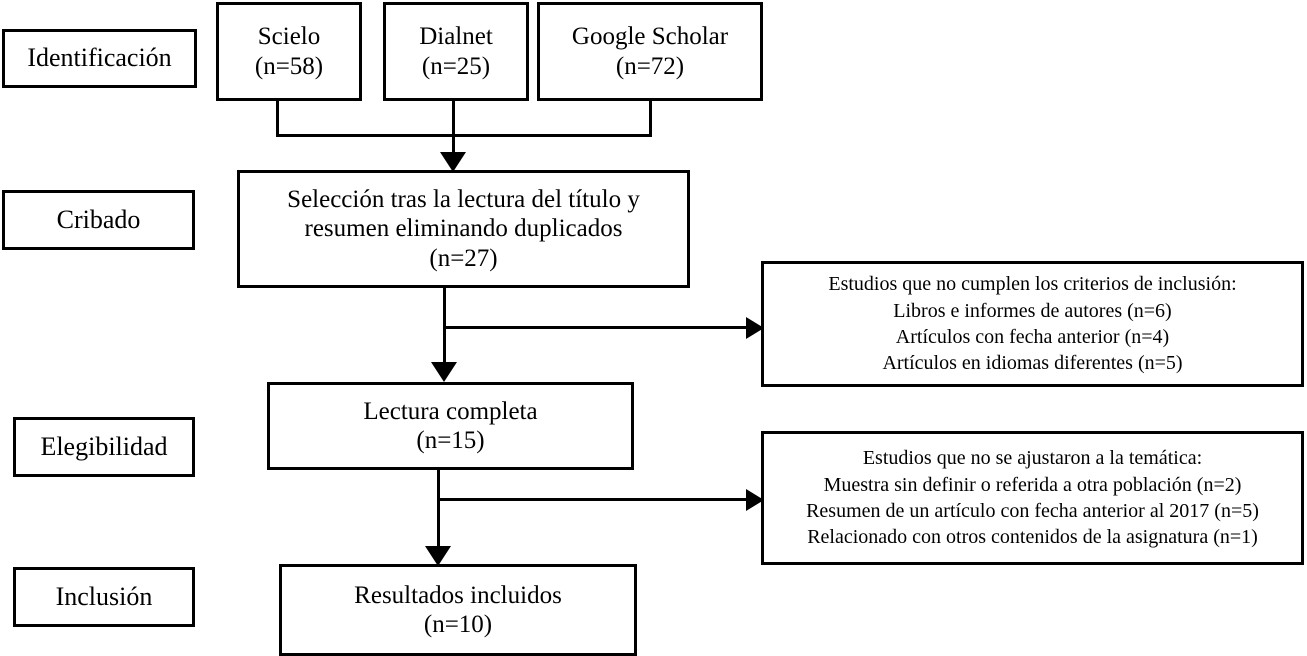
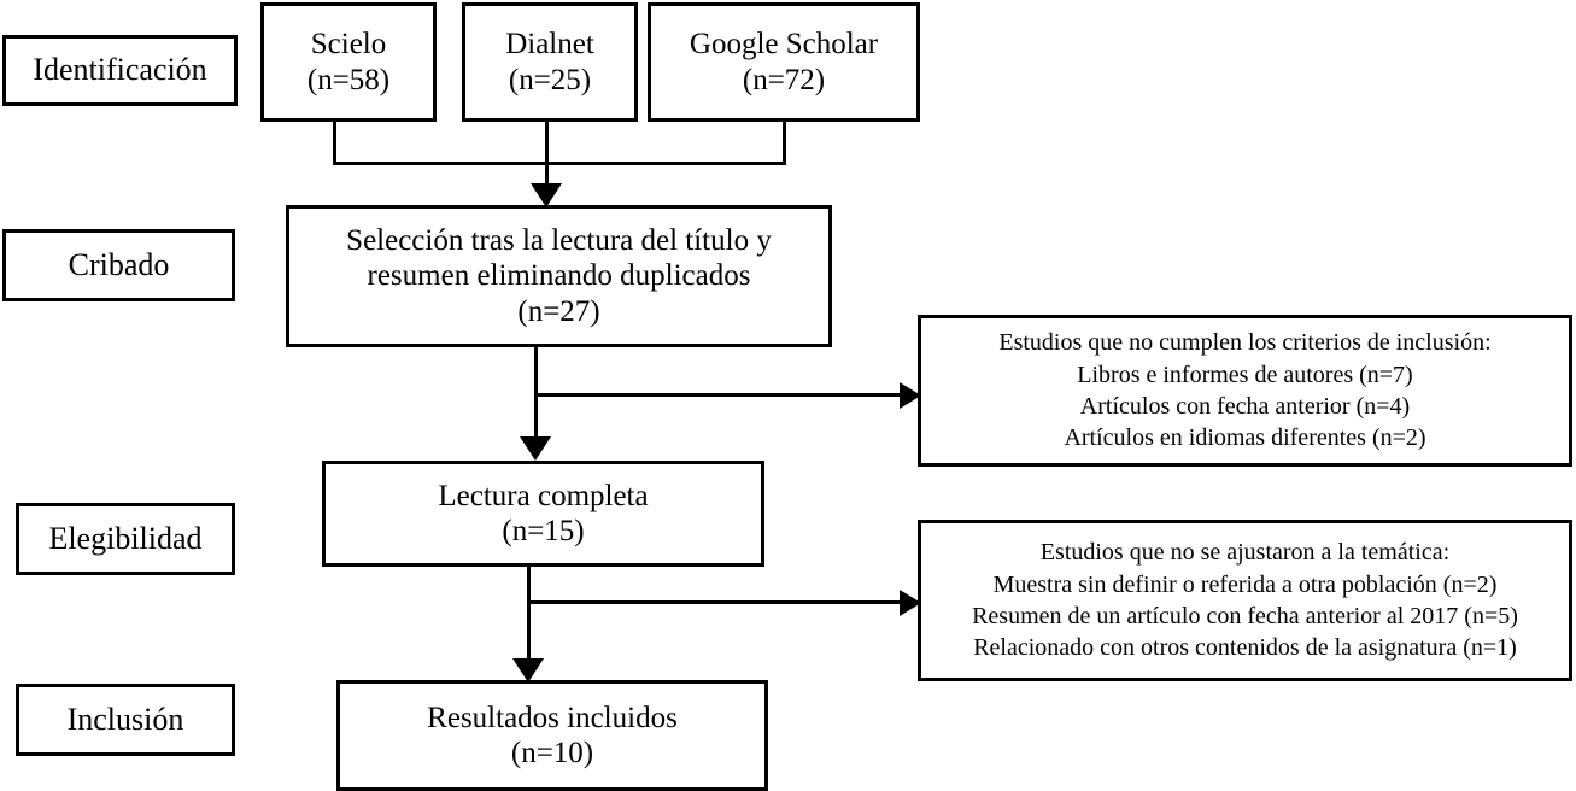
  Identificación
  Cribado
  Elegibilidad
  Inclusión
  Scielo
  (n=58)
  Dialnet
  (n=25)
  Google Scholar
  (n=72)
  Selección tras la lectura del título y
  resumen eliminando duplicados
  (n=27)
  Estudios que no cumplen los criterios de inclusión:
- Libros e informes de autores (n=6)
+ Libros e informes de autores (n=7)
  Artículos con fecha anterior (n=4)
- Artículos en idiomas diferentes (n=5)
+ Artículos en idiomas diferentes (n=2)
  Lectura completa
  (n=15)
  Estudios que no se ajustaron a la temática:
  Muestra sin definir o referida a otra población (n=2)
  Resumen de un artículo con fecha anterior al 2017 (n=5)
  Relacionado con otros contenidos de la asignatura (n=1)
  Resultados incluidos
  (n=10)
